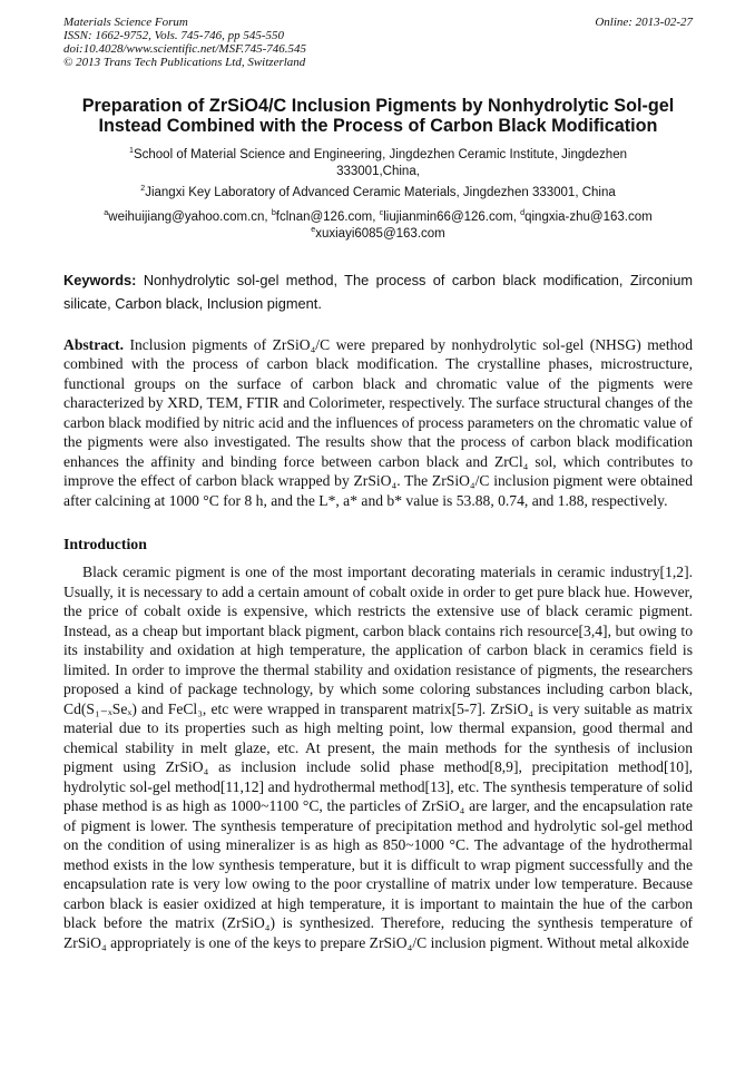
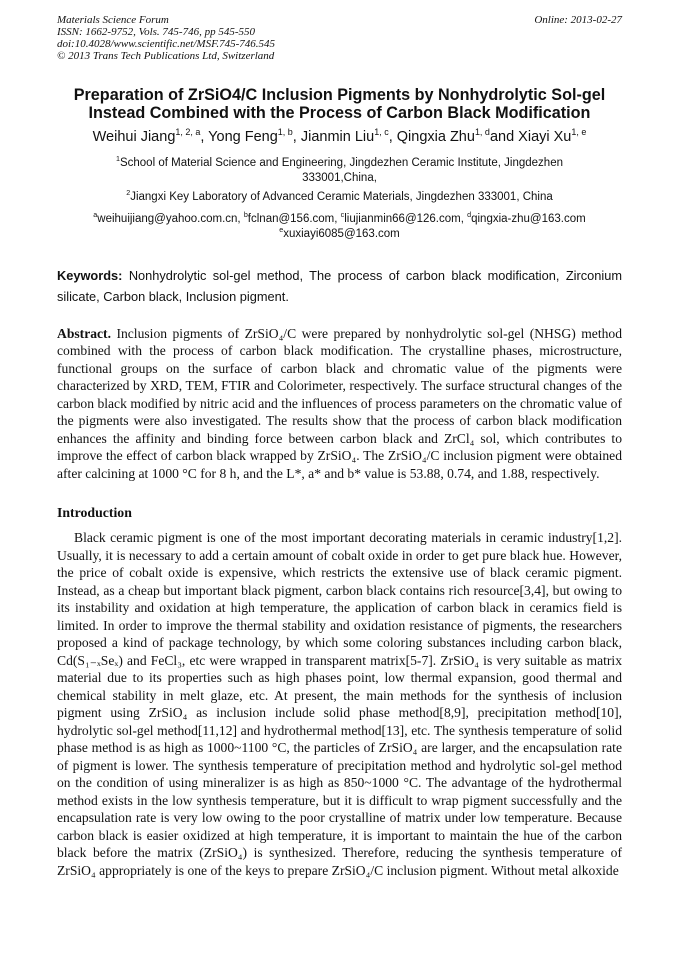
  Materials Science Forum
  ISSN: 1662-9752, Vols. 745-746, pp 545-550
  doi:10.4028/www.scientific.net/MSF.745-746.545
  © 2013 Trans Tech Publications Ltd, Switzerland
  Online: 2013-02-27
  Preparation of ZrSiO4/C Inclusion Pigments by Nonhydrolytic Sol-gel
  Instead Combined with the Process of Carbon Black Modification
+ Weihui Jiang1, 2, a, Yong Feng1, b, Jianmin Liu1, c, Qingxia Zhu1, dand Xiayi Xu1, e
  1School of Material Science and Engineering, Jingdezhen Ceramic Institute, Jingdezhen
  333001,China,
  2Jiangxi Key Laboratory of Advanced Ceramic Materials, Jingdezhen 333001, China
- aweihuijiang@yahoo.com.cn, bfclnan@126.com, cliujianmin66@126.com, dqingxia-zhu@163.com
+ aweihuijiang@yahoo.com.cn, bfclnan@156.com, cliujianmin66@126.com, dqingxia-zhu@163.com
  exuxiayi6085@163.com
  Keywords: Nonhydrolytic sol-gel method, The process of carbon black modification, Zirconium silicate, Carbon black, Inclusion pigment.
  Abstract. Inclusion pigments of ZrSiO₄/C were prepared by nonhydrolytic sol-gel (NHSG) method combined with the process of carbon black modification. The crystalline phases, microstructure, functional groups on the surface of carbon black and chromatic value of the pigments were characterized by XRD, TEM, FTIR and Colorimeter, respectively. The surface structural changes of the carbon black modified by nitric acid and the influences of process parameters on the chromatic value of the pigments were also investigated. The results show that the process of carbon black modification enhances the affinity and binding force between carbon black and ZrCl₄ sol, which contributes to improve the effect of carbon black wrapped by ZrSiO₄. The ZrSiO₄/C inclusion pigment were obtained after calcining at 1000 °C for 8 h, and the L*, a* and b* value is 53.88, 0.74, and 1.88, respectively.
  Introduction
- Black ceramic pigment is one of the most important decorating materials in ceramic industry[1,2]. Usually, it is necessary to add a certain amount of cobalt oxide in order to get pure black hue. However, the price of cobalt oxide is expensive, which restricts the extensive use of black ceramic pigment. Instead, as a cheap but important black pigment, carbon black contains rich resource[3,4], but owing to its instability and oxidation at high temperature, the application of carbon black in ceramics field is limited. In order to improve the thermal stability and oxidation resistance of pigments, the researchers proposed a kind of package technology, by which some coloring substances including carbon black, Cd(S₁₋ₓSeₓ) and FeCl₃, etc were wrapped in transparent matrix[5-7]. ZrSiO₄ is very suitable as matrix material due to its properties such as high melting point, low thermal expansion, good thermal and chemical stability in melt glaze, etc. At present, the main methods for the synthesis of inclusion pigment using ZrSiO₄ as inclusion include solid phase method[8,9], precipitation method[10], hydrolytic sol-gel method[11,12] and hydrothermal method[13], etc. The synthesis temperature of solid phase method is as high as 1000~1100 °C, the particles of ZrSiO₄ are larger, and the encapsulation rate of pigment is lower. The synthesis temperature of precipitation method and hydrolytic sol-gel method on the condition of using mineralizer is as high as 850~1000 °C. The advantage of the hydrothermal method exists in the low synthesis temperature, but it is difficult to wrap pigment successfully and the encapsulation rate is very low owing to the poor crystalline of matrix under low temperature. Because carbon black is easier oxidized at high temperature, it is important to maintain the hue of the carbon black before the matrix (ZrSiO₄) is synthesized. Therefore, reducing the synthesis temperature of ZrSiO₄ appropriately is one of the keys to prepare ZrSiO₄/C inclusion pigment. Without metal alkoxide
+ Black ceramic pigment is one of the most important decorating materials in ceramic industry[1,2]. Usually, it is necessary to add a certain amount of cobalt oxide in order to get pure black hue. However, the price of cobalt oxide is expensive, which restricts the extensive use of black ceramic pigment. Instead, as a cheap but important black pigment, carbon black contains rich resource[3,4], but owing to its instability and oxidation at high temperature, the application of carbon black in ceramics field is limited. In order to improve the thermal stability and oxidation resistance of pigments, the researchers proposed a kind of package technology, by which some coloring substances including carbon black, Cd(S₁₋ₓSeₓ) and FeCl₃, etc were wrapped in transparent matrix[5-7]. ZrSiO₄ is very suitable as matrix material due to its properties such as high phases point, low thermal expansion, good thermal and chemical stability in melt glaze, etc. At present, the main methods for the synthesis of inclusion pigment using ZrSiO₄ as inclusion include solid phase method[8,9], precipitation method[10], hydrolytic sol-gel method[11,12] and hydrothermal method[13], etc. The synthesis temperature of solid phase method is as high as 1000~1100 °C, the particles of ZrSiO₄ are larger, and the encapsulation rate of pigment is lower. The synthesis temperature of precipitation method and hydrolytic sol-gel method on the condition of using mineralizer is as high as 850~1000 °C. The advantage of the hydrothermal method exists in the low synthesis temperature, but it is difficult to wrap pigment successfully and the encapsulation rate is very low owing to the poor crystalline of matrix under low temperature. Because carbon black is easier oxidized at high temperature, it is important to maintain the hue of the carbon black before the matrix (ZrSiO₄) is synthesized. Therefore, reducing the synthesis temperature of ZrSiO₄ appropriately is one of the keys to prepare ZrSiO₄/C inclusion pigment. Without metal alkoxide
